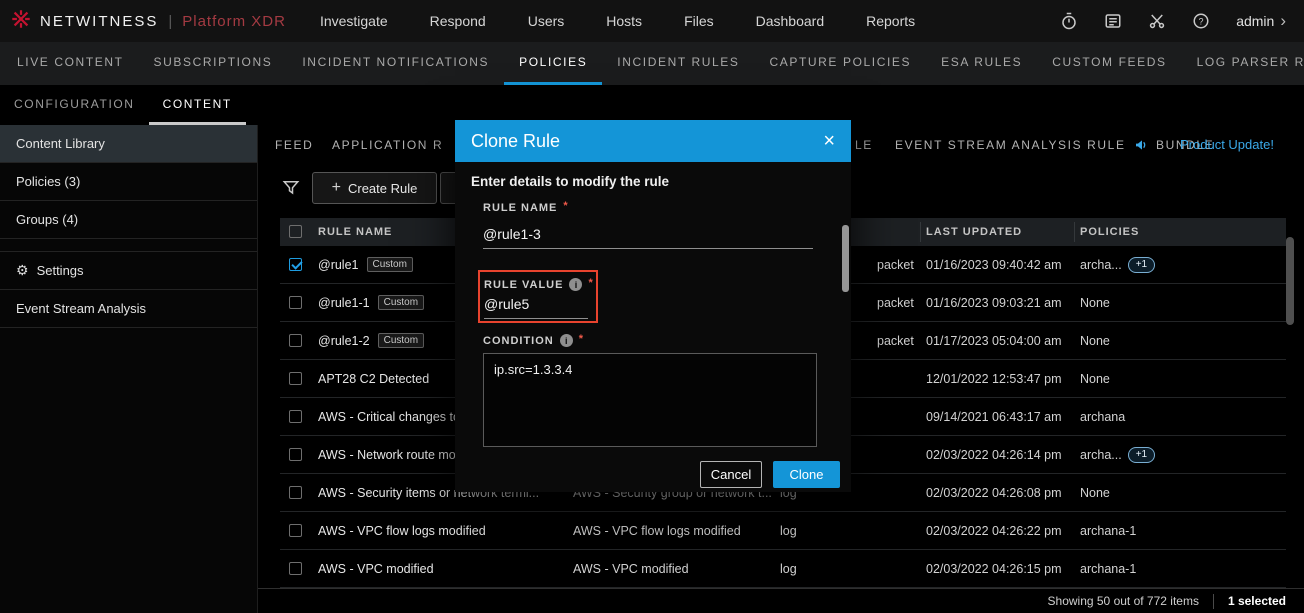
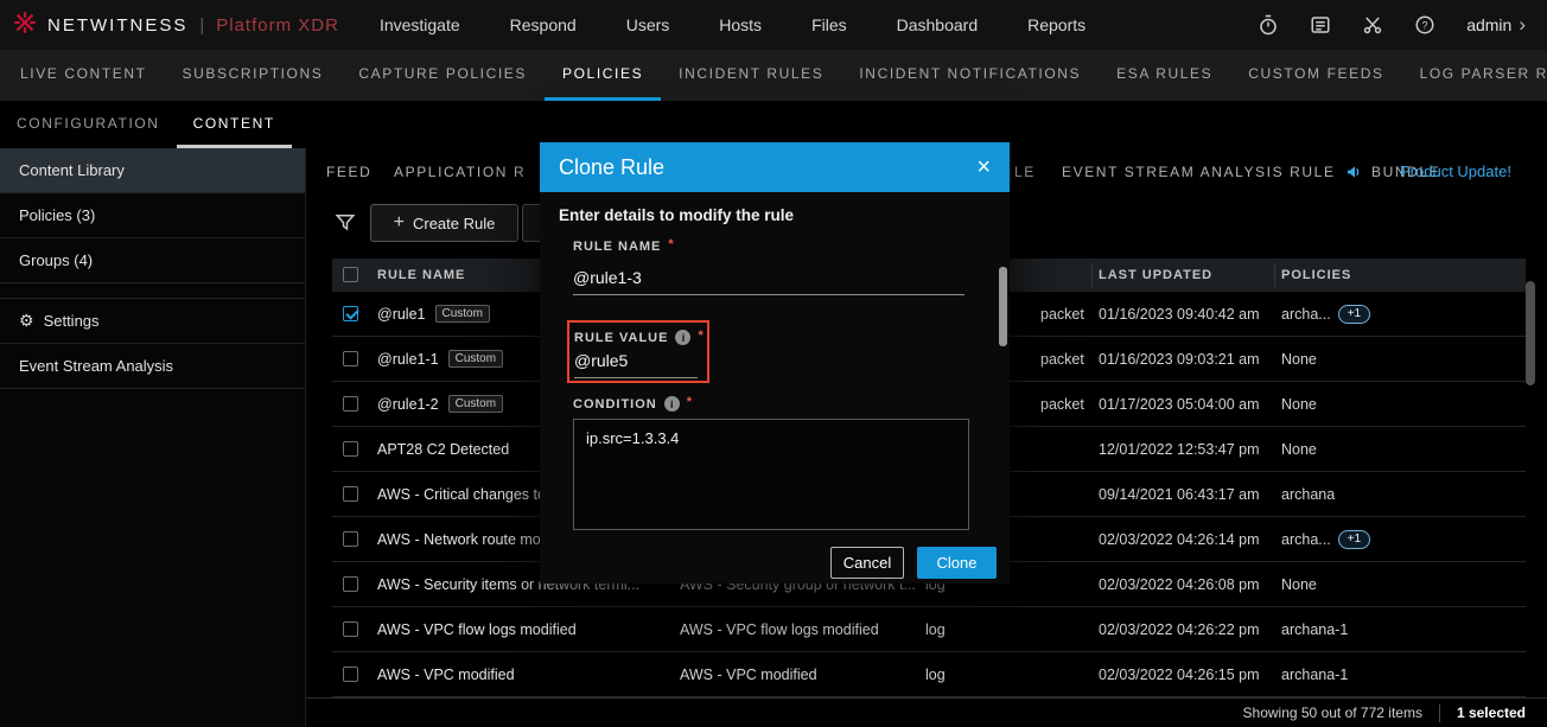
  NETWITNESS
  |
  Platform XDR
  Investigate
  Respond
  Users
  Hosts
  Files
  Dashboard
  Reports
  ?
  admin
  ›
  LIVE CONTENT
  SUBSCRIPTIONS
- INCIDENT NOTIFICATIONS
+ CAPTURE POLICIES
  POLICIES
  INCIDENT RULES
- CAPTURE POLICIES
+ INCIDENT NOTIFICATIONS
  ESA RULES
  CUSTOM FEEDS
  LOG PARSER R
  CONFIGURATION
  CONTENT
  Content Library
  Policies (3)
  Groups (4)
  ⚙
  Settings
  Event Stream Analysis
  FEED
  APPLICATION R
  LE
  EVENT STREAM ANALYSIS RULE
  BUNDLE
  Product Update!
  +
  Create Rule
  RULE NAME
  LAST UPDATED
  POLICIES
  @rule1
  Custom
  packet
  01/16/2023 09:40:42 am
  archa...
  +1
  @rule1-1
  Custom
  packet
  01/16/2023 09:03:21 am
  None
  @rule1-2
  Custom
  packet
  01/17/2023 05:04:00 am
  None
  APT28 C2 Detected
  12/01/2022 12:53:47 pm
  None
  AWS - Critical changes t
  09/14/2021 06:43:17 am
  archana
  AWS - Network route mo
  02/03/2022 04:26:14 pm
  archa...
  +1
  AWS - Security items or network termi...
  AWS - Security group or network t...
  log
  02/03/2022 04:26:08 pm
  None
  AWS - VPC flow logs modified
  AWS - VPC flow logs modified
  log
  02/03/2022 04:26:22 pm
  archana-1
  AWS - VPC modified
  AWS - VPC modified
  log
  02/03/2022 04:26:15 pm
  archana-1
  Showing 50 out of 772 items
  1 selected
  Clone Rule
  ×
  Enter details to modify the rule
  RULE NAME
  *
  @rule1-3
  RULE VALUE
  i
  *
  @rule5
  CONDITION
  i
  *
  ip.src=1.3.3.4
  Cancel
  Clone
